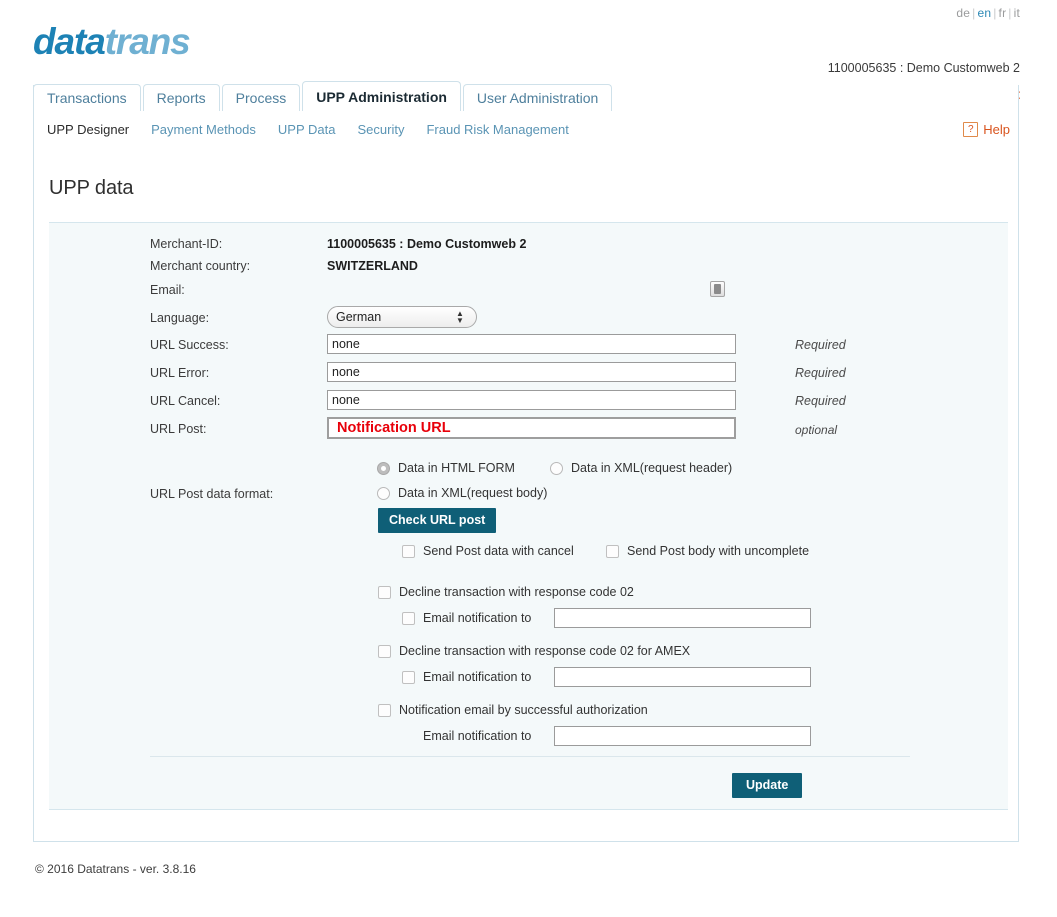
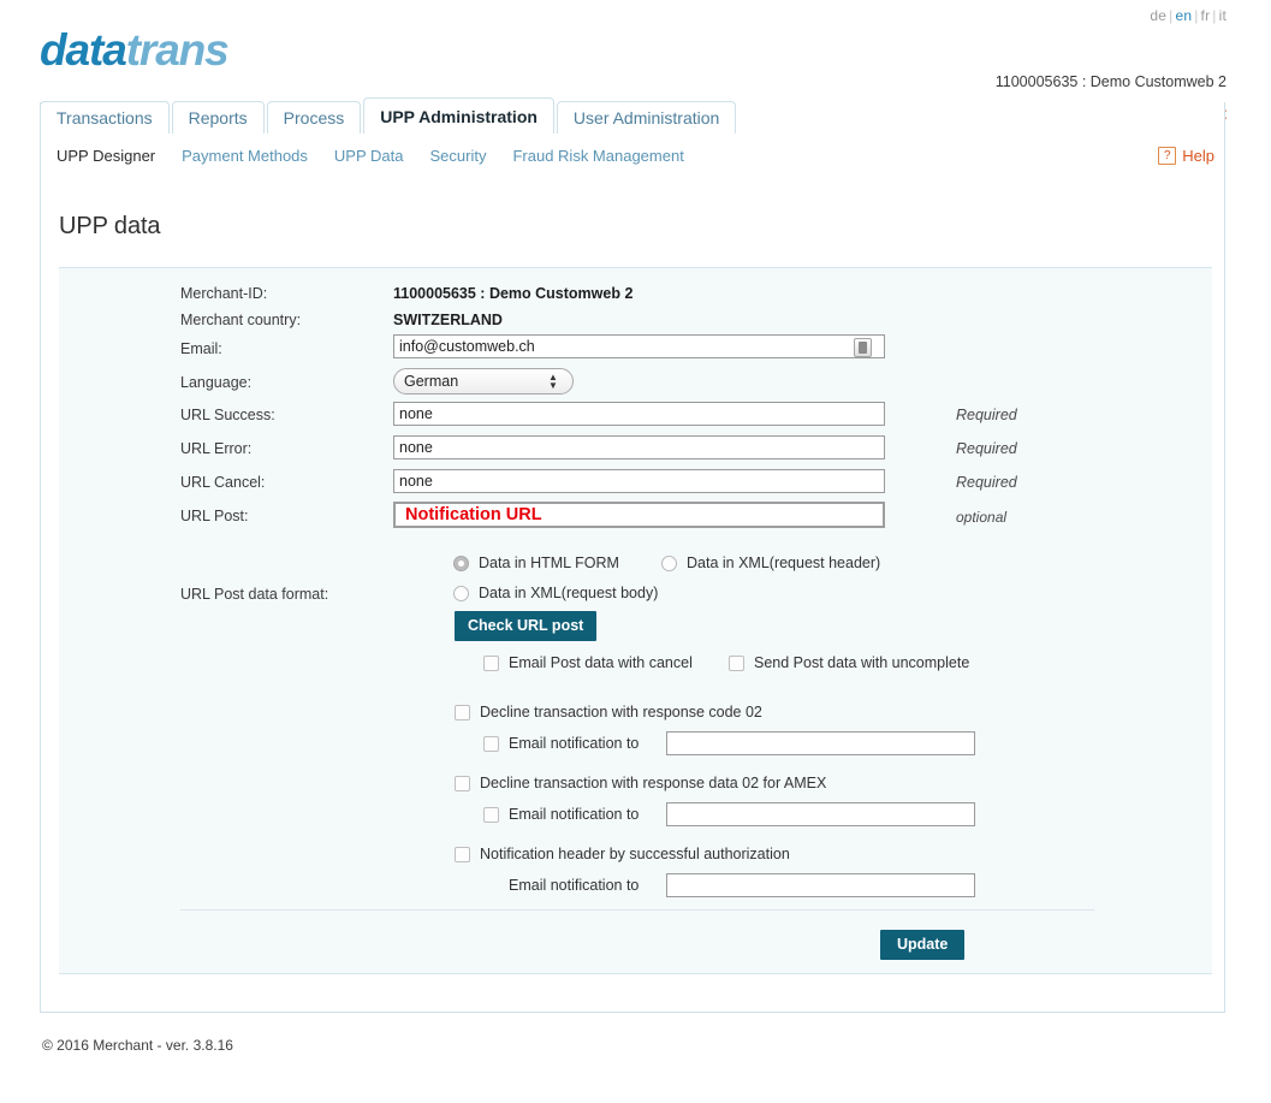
  de | en | fr | it
  datatrans
  1100005635 : Demo Customweb 2
  Transactions
  Reports
  Process
  UPP Administration
  User Administration
  UPP Designer
  Payment Methods
  UPP Data
  Security
  Fraud Risk Management
  ?
  Help
  UPP data
  Merchant-ID:
  1100005635 : Demo Customweb 2
  Merchant country:
  SWITZERLAND
  Email:
+ info@customweb.ch
  Language:
  German
  ▲
  ▼
  URL Success:
  none
  Required
  URL Error:
  none
  Required
  URL Cancel:
  none
  Required
  URL Post:
  Notification URL
  optional
  URL Post data format:
  Data in HTML FORM
  Data in XML(request header)
  Data in XML(request body)
  Check URL post
- Send Post data with cancel
+ Email Post data with cancel
- Send Post body with uncomplete
+ Send Post data with uncomplete
  Decline transaction with response code 02
  Email notification to
- Decline transaction with response code 02 for AMEX
+ Decline transaction with response data 02 for AMEX
  Email notification to
- Notification email by successful authorization
+ Notification header by successful authorization
  Email notification to
  Update
- © 2016 Datatrans - ver. 3.8.16
+ © 2016 Merchant - ver. 3.8.16
